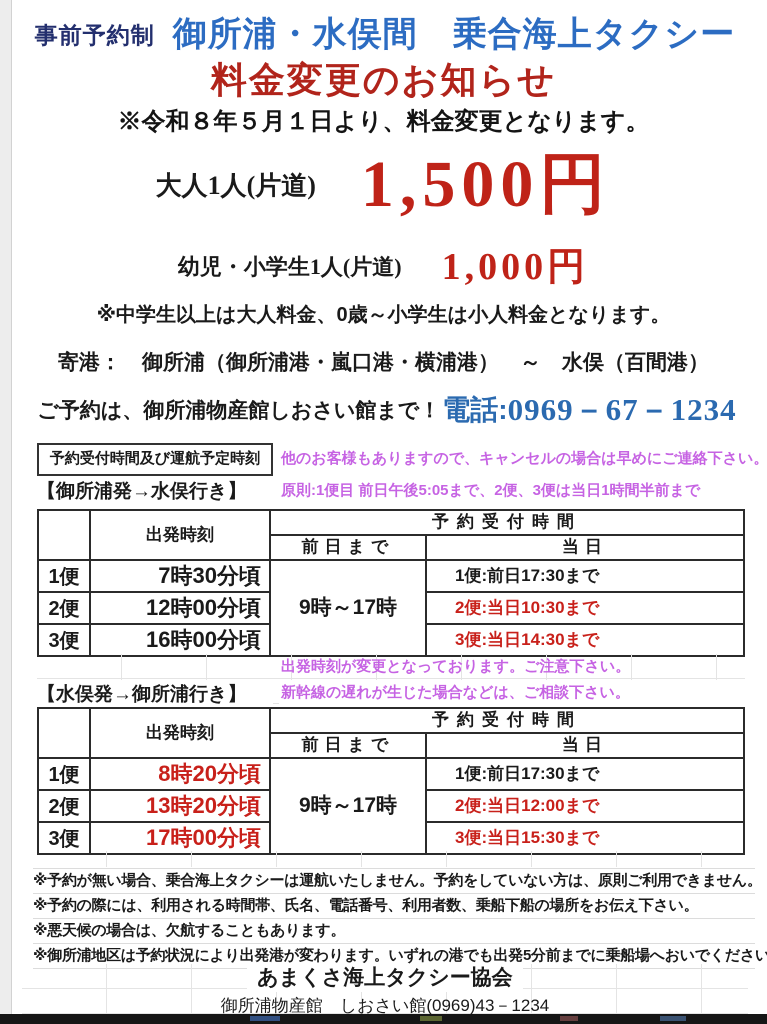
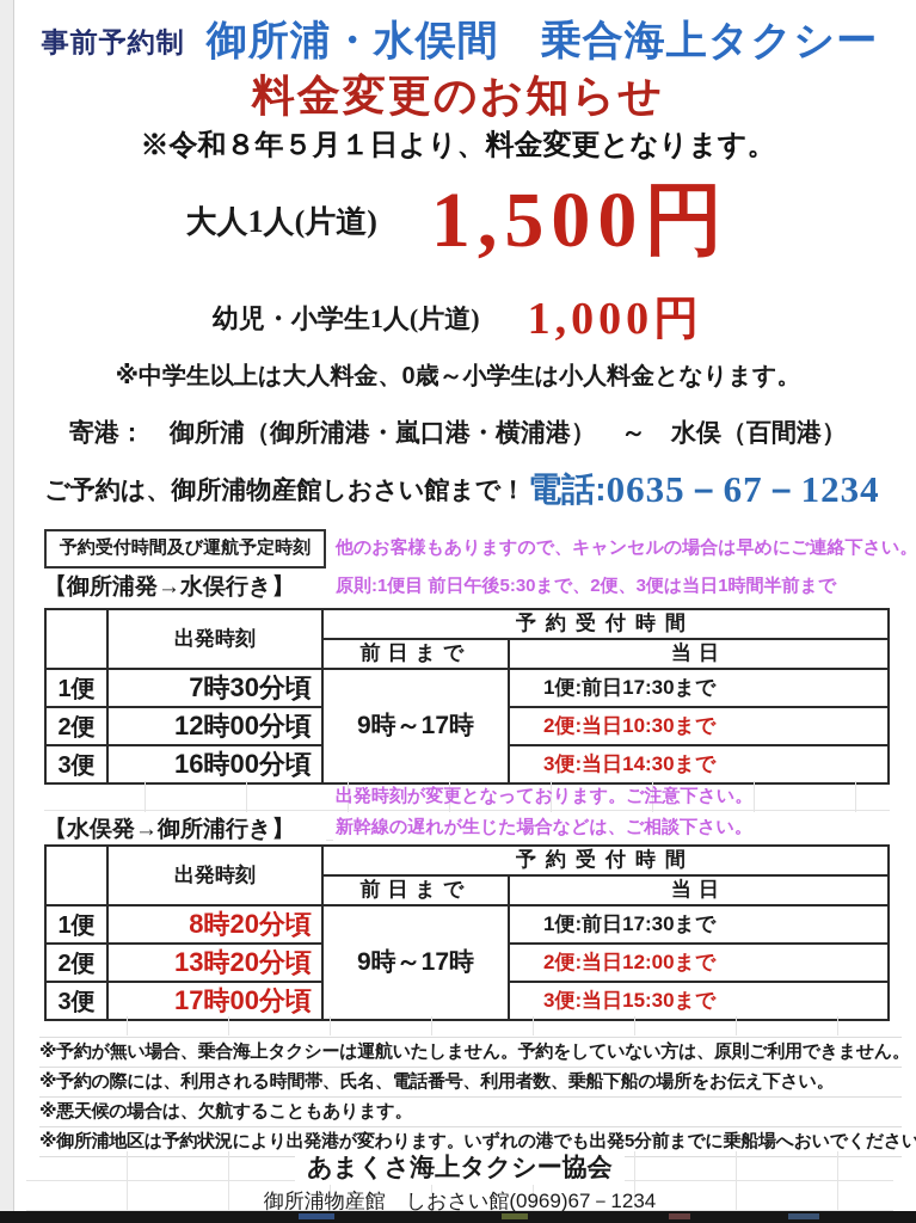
  事前予約制
  御所浦・水俣間 乗合海上タクシー
  料金変更のお知らせ
  ※令和８年５月１日より、料金変更となります。
  大人1人(片道)
  1,500円
  幼児・小学生1人(片道)
  1,000円
  ※中学生以上は大人料金、0歳～小学生は小人料金となります。
  寄港： 御所浦（御所浦港・嵐口港・横浦港） ～ 水俣（百間港）
  ご予約は、御所浦物産館しおさい館まで！
  電話:
- 0969－67－1234
+ 0635－67－1234
  予約受付時間及び運航予定時刻
  他のお客様もありますので、キャンセルの場合は早めにご連絡下さい。
  【御所浦発→水俣行き】
- 原則:1便目 前日午後5:05まで、2便、3便は当日1時間半前まで
+ 原則:1便目 前日午後5:30まで、2便、3便は当日1時間半前まで
  	出発時刻	予約受付時間
  前日まで	当日
  1便	7時30分頃	9時～17時	1便:前日17:30まで
  2便	12時00分頃	2便:当日10:30まで
  3便	16時00分頃	3便:当日14:30まで
  出発時刻が変更となっております。ご注意下さい。
  【水俣発→御所浦行き】
  新幹線の遅れが生じた場合などは、ご相談下さい。
  	出発時刻	予約受付時間
  前日まで	当日
  1便	8時20分頃	9時～17時	1便:前日17:30まで
  2便	13時20分頃	2便:当日12:00まで
  3便	17時00分頃	3便:当日15:30まで
  ※予約が無い場合、乗合海上タクシーは運航いたしません。予約をしていない方は、原則ご利用できません。
  ※予約の際には、利用される時間帯、氏名、電話番号、利用者数、乗船下船の場所をお伝え下さい。
  ※悪天候の場合は、欠航することもあります。
  ※御所浦地区は予約状況により出発港が変わります。いずれの港でも出発5分前までに乗船場へおいでください
  あまくさ海上タクシー協会
- 御所浦物産館 しおさい館(0969)43－1234
+ 御所浦物産館 しおさい館(0969)67－1234
